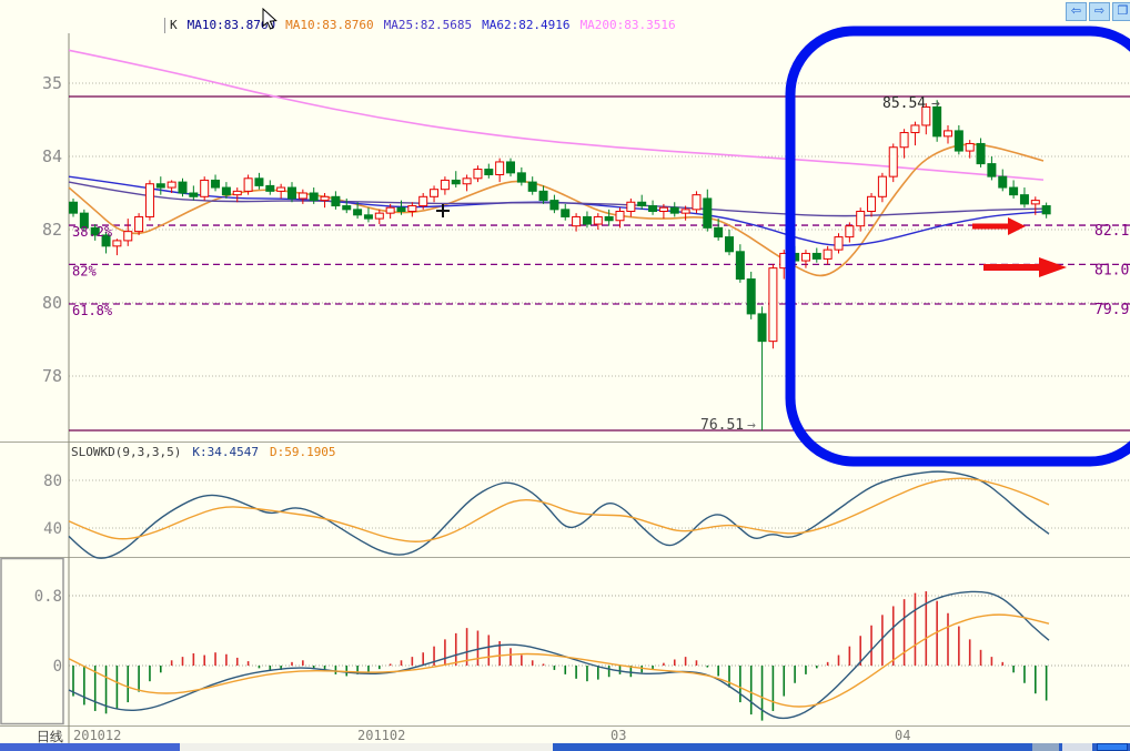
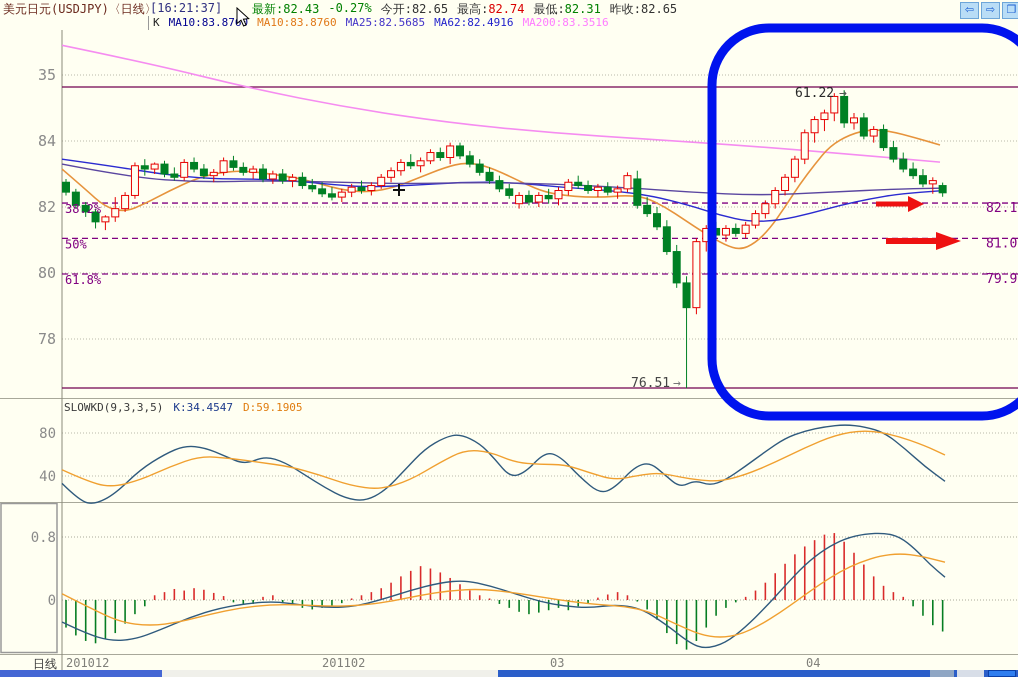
  35
  84
  82
  80
  78
  80
  40
  0.8
  0
  38.2%
  82.1
- 82%
+ 50%
  81.0
  61.8%
  79.9
- 85.54
+ 61.22
  →
  76.51
  →
+ 美元日元(USDJPY)〈日线〉
+ [16:21:37]
+ 最新:82.43
+ -0.27%
+ 今开:82.65
+ 最高:82.74
+ 最低:82.31
+ 昨收:82.65
  ⇦
  ⇨
  ❐
  K
  MA10:83.87
  MA10:83.8760
  MA25:82.5685
  MA62:82.4916
  MA200:83.3516
  SLOWKD(9,3,3,5)
  K:34.4547
  D:59.1905
  日线
  201012
  201102
  03
  04
